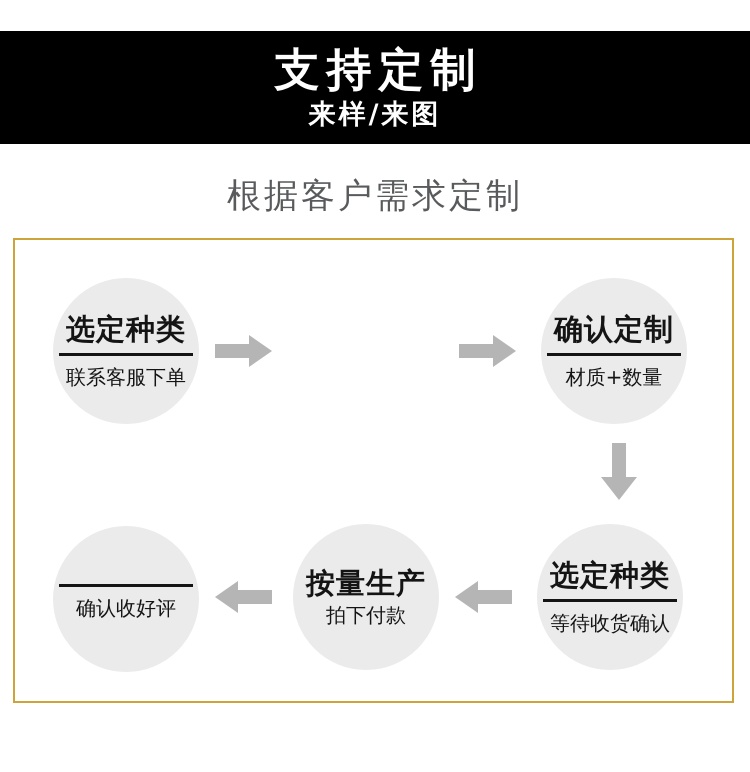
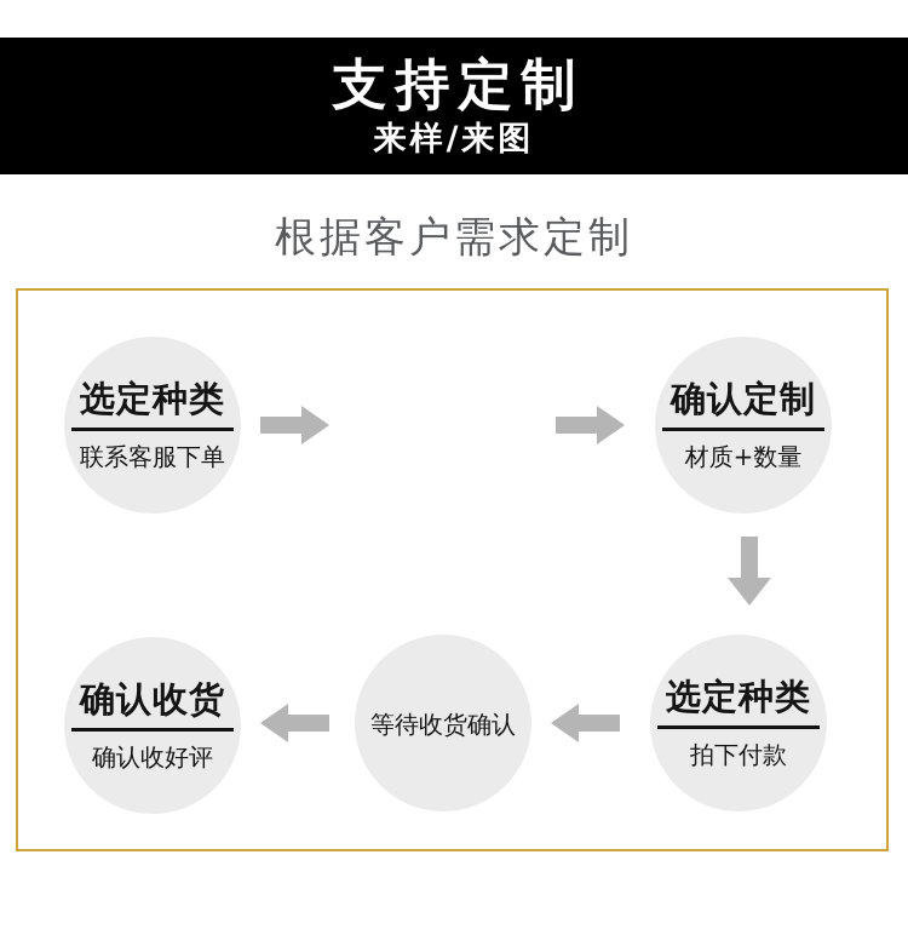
  支持定制
  来样/来图
  根据客户需求定制
  选定种类
  联系客服下单
  确认定制
  材质+数量
  选定种类
- 等待收货确认
+ 拍下付款
- 按量生产
- 拍下付款
+ 等待收货确认
+ 确认收货
  确认收好评
